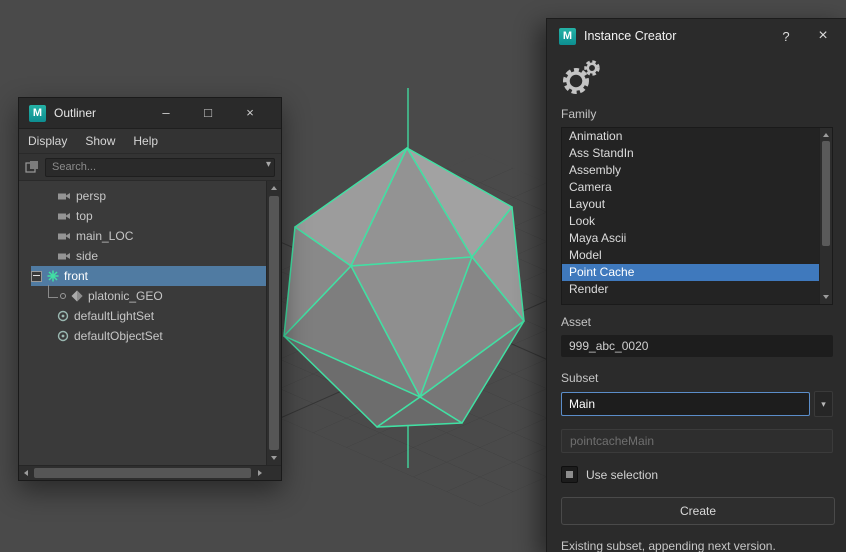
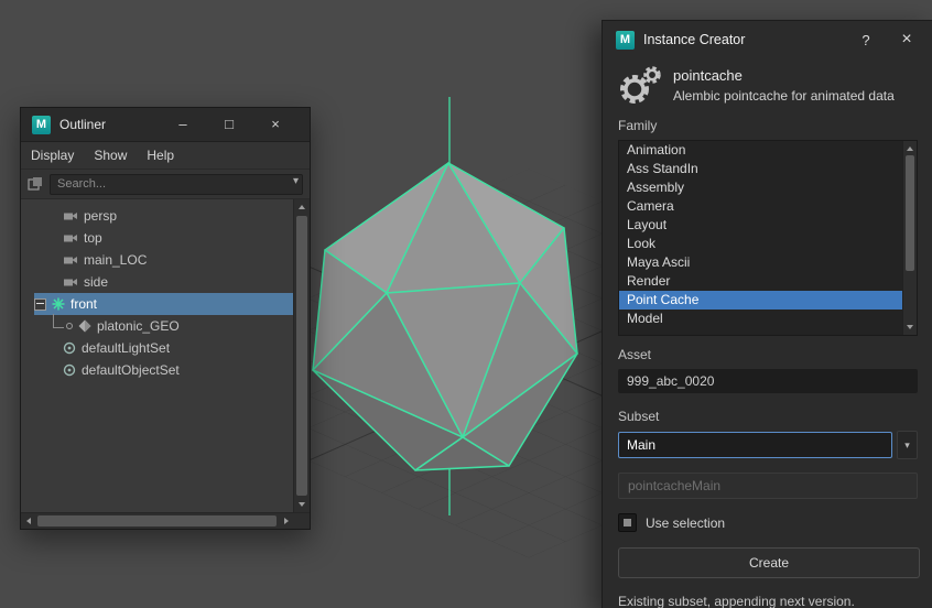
  M
  Outliner
  –
  □
  ×
  Display
  Show
  Help
  Search...
  ▾
  persp
  top
  main_LOC
  side
  front
  platonic_GEO
  defaultLightSet
  defaultObjectSet
  M
  Instance Creator
  ?
  ×
+ pointcache
+ Alembic pointcache for animated data
  Family
  Animation
  Ass StandIn
  Assembly
  Camera
  Layout
  Look
  Maya Ascii
- Model
+ Render
  Point Cache
- Render
+ Model
  Asset
  999_abc_0020
  Subset
  Main
  ▾
  pointcacheMain
  Use selection
  Create
  Existing subset, appending next version.
